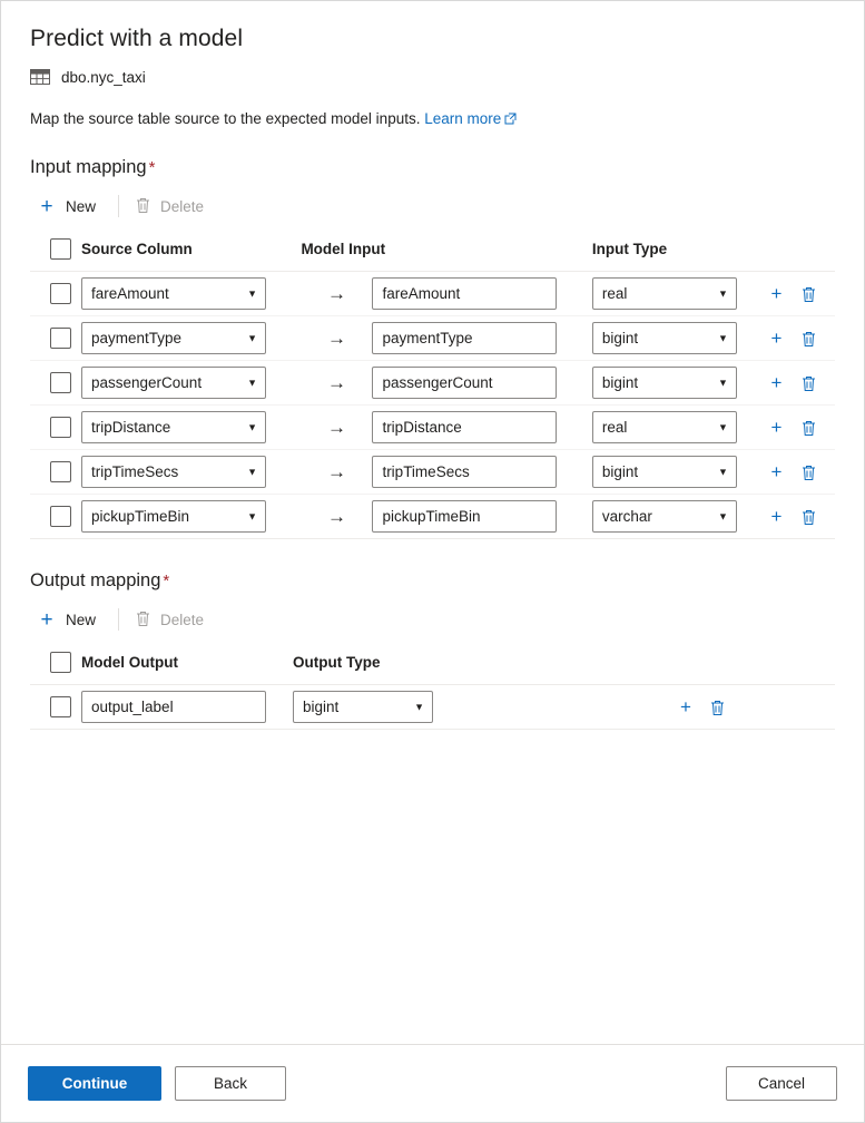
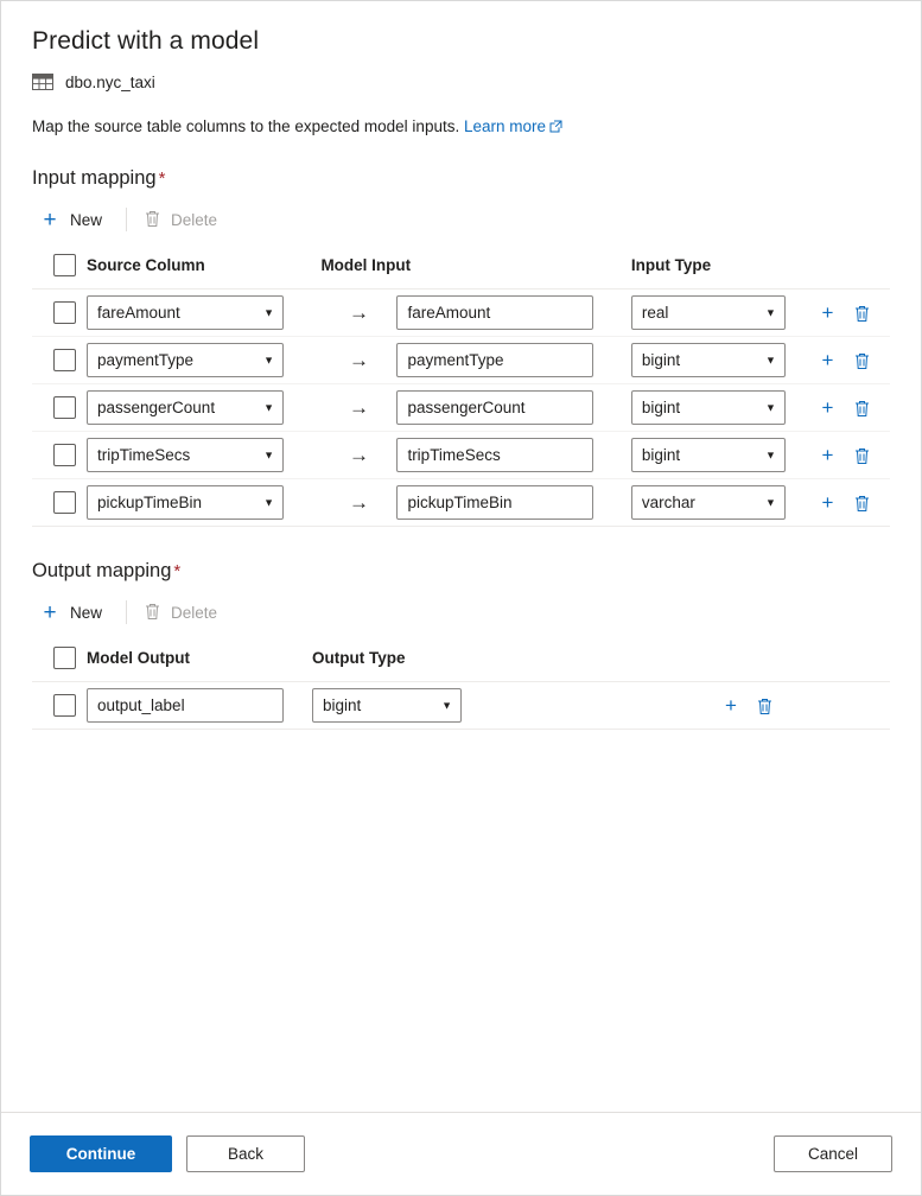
  Predict with a model
  dbo.nyc_taxi
- Map the source table source to the expected model inputs. Learn more
+ Map the source table columns to the expected model inputs. Learn more
  Input mapping*
  +
  New
  Delete
  	Source Column	Model Input	Input Type
  	fareAmount ▼	→	fareAmount	real ▼	+
  	paymentType ▼	→	paymentType	bigint ▼	+
  	passengerCount ▼	→	passengerCount	bigint ▼	+
- 	tripDistance ▼	→	tripDistance	real ▼	+
  	tripTimeSecs ▼	→	tripTimeSecs	bigint ▼	+
  	pickupTimeBin ▼	→	pickupTimeBin	varchar ▼	+
  Output mapping*
  +
  New
  Delete
  	Model Output	Output Type
  	output_label	bigint ▼	+
  Continue
  Back
  Cancel
